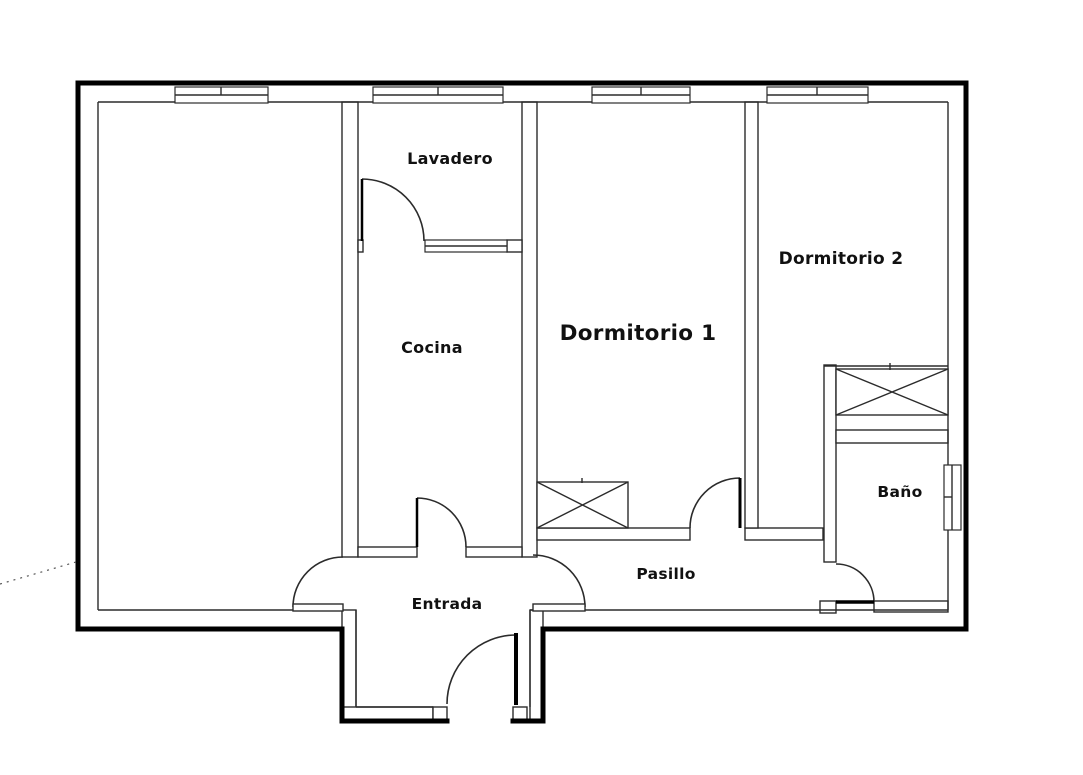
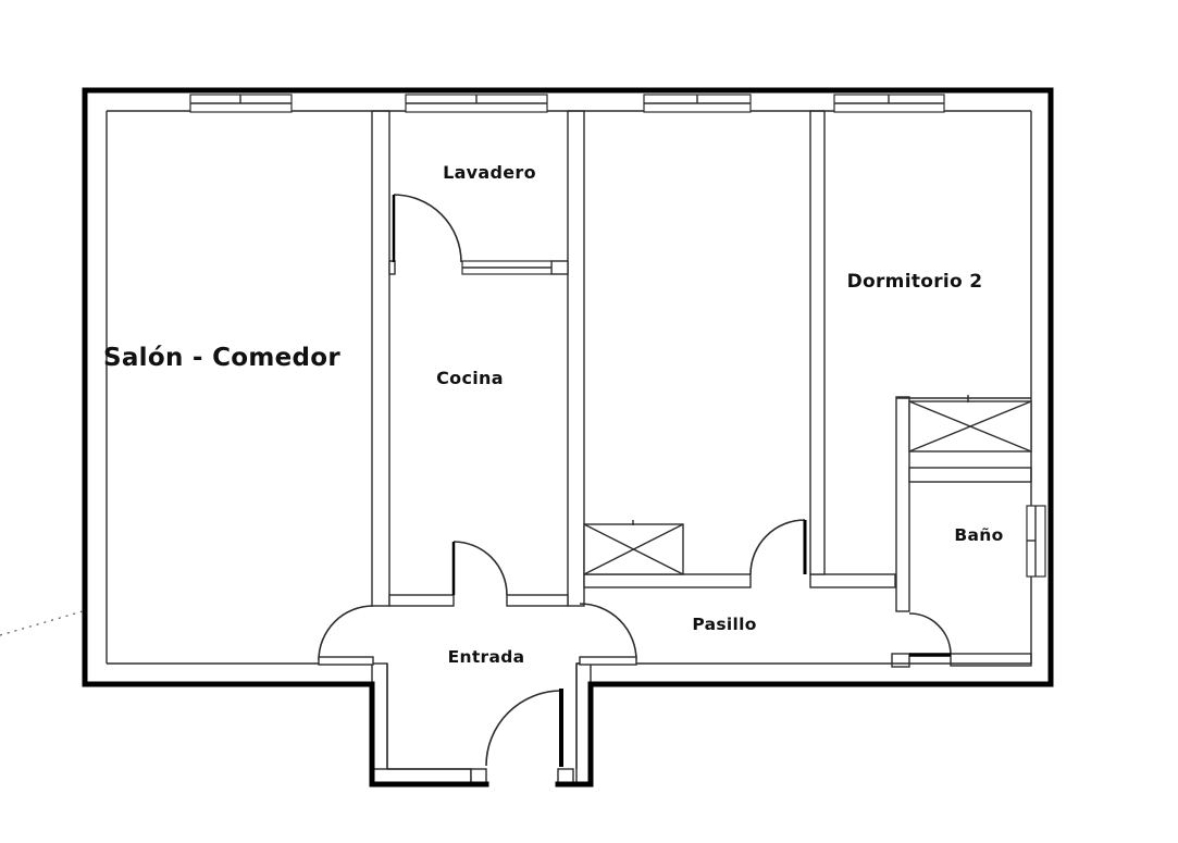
+ Salón - Comedor
  Lavadero
  Cocina
- Dormitorio 1
  Dormitorio 2
  Baño
  Pasillo
  Entrada
